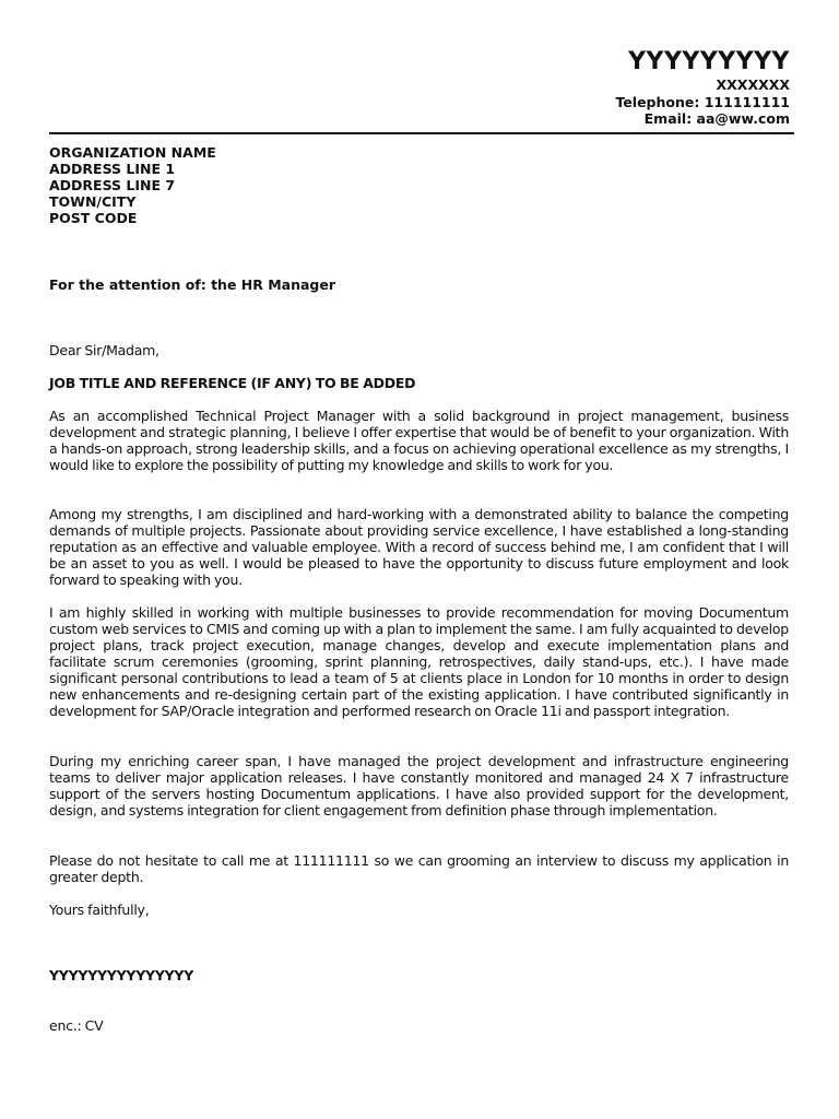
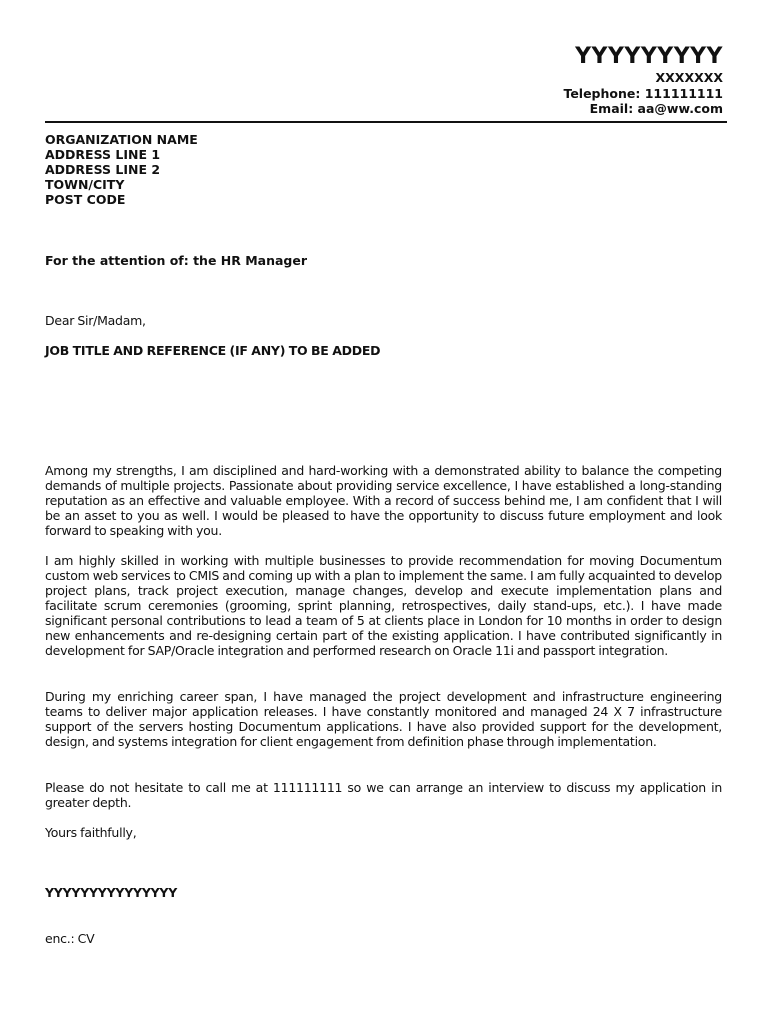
  YYYYYYYYY
  XXXXXXX
  Telephone: 111111111
  Email: aa@ww.com
  ORGANIZATION NAME
  ADDRESS LINE 1
- ADDRESS LINE 7
+ ADDRESS LINE 2
  TOWN/CITY
  POST CODE
  For the attention of: the HR Manager
  Dear Sir/Madam,
  JOB TITLE AND REFERENCE (IF ANY) TO BE ADDED
- As an accomplished Technical Project Manager with a solid background in project management, business development and strategic planning, I believe I offer expertise that would be of benefit to your organization. With a hands-on approach, strong leadership skills, and a focus on achieving operational excellence as my strengths, I would like to explore the possibility of putting my knowledge and skills to work for you.
  Among my strengths, I am disciplined and hard-working with a demonstrated ability to balance the competing demands of multiple projects. Passionate about providing service excellence, I have established a long-standing reputation as an effective and valuable employee. With a record of success behind me, I am confident that I will be an asset to you as well. I would be pleased to have the opportunity to discuss future employment and look forward to speaking with you.
  I am highly skilled in working with multiple businesses to provide recommendation for moving Documentum custom web services to CMIS and coming up with a plan to implement the same. I am fully acquainted to develop project plans, track project execution, manage changes, develop and execute implementation plans and facilitate scrum ceremonies (grooming, sprint planning, retrospectives, daily stand-ups, etc.). I have made significant personal contributions to lead a team of 5 at clients place in London for 10 months in order to design new enhancements and re-designing certain part of the existing application. I have contributed significantly in development for SAP/Oracle integration and performed research on Oracle 11i and passport integration.
  During my enriching career span, I have managed the project development and infrastructure engineering teams to deliver major application releases. I have constantly monitored and managed 24 X 7 infrastructure support of the servers hosting Documentum applications. I have also provided support for the development, design, and systems integration for client engagement from definition phase through implementation.
- Please do not hesitate to call me at 111111111 so we can grooming an interview to discuss my application in greater depth.
+ Please do not hesitate to call me at 111111111 so we can arrange an interview to discuss my application in greater depth.
  Yours faithfully,
  YYYYYYYYYYYYYYY
  enc.: CV
